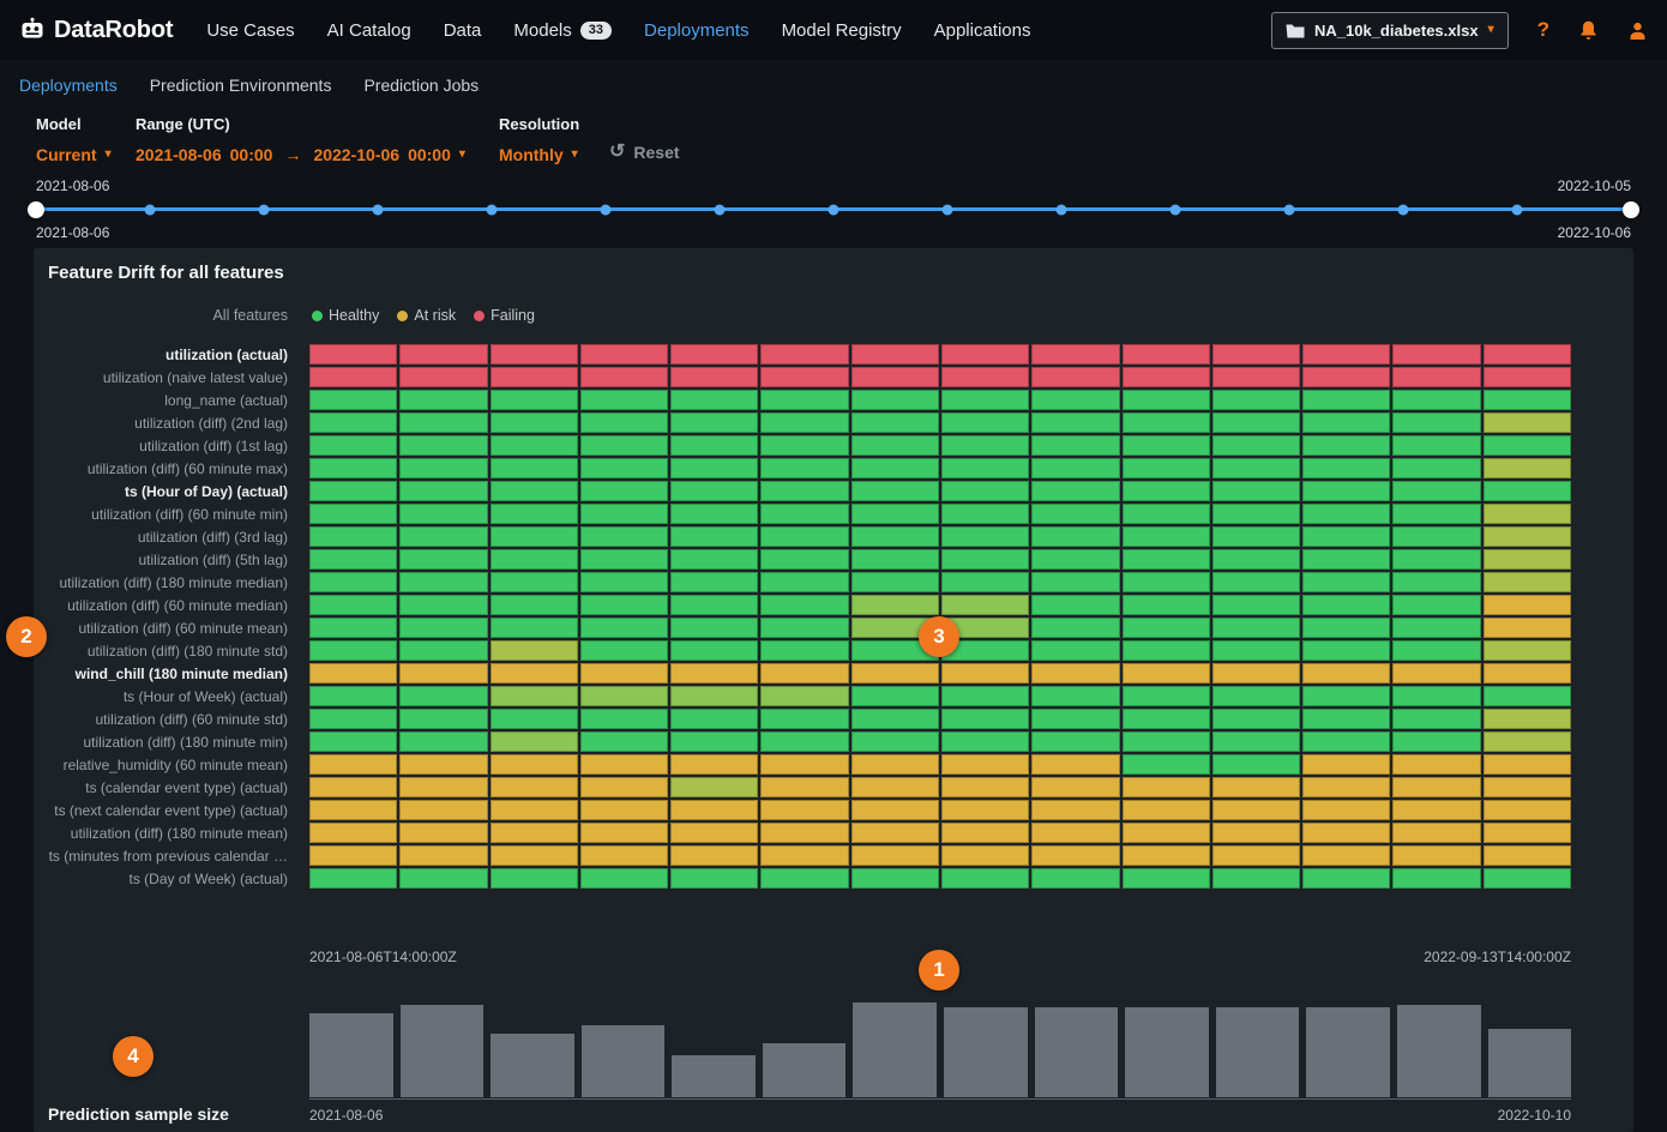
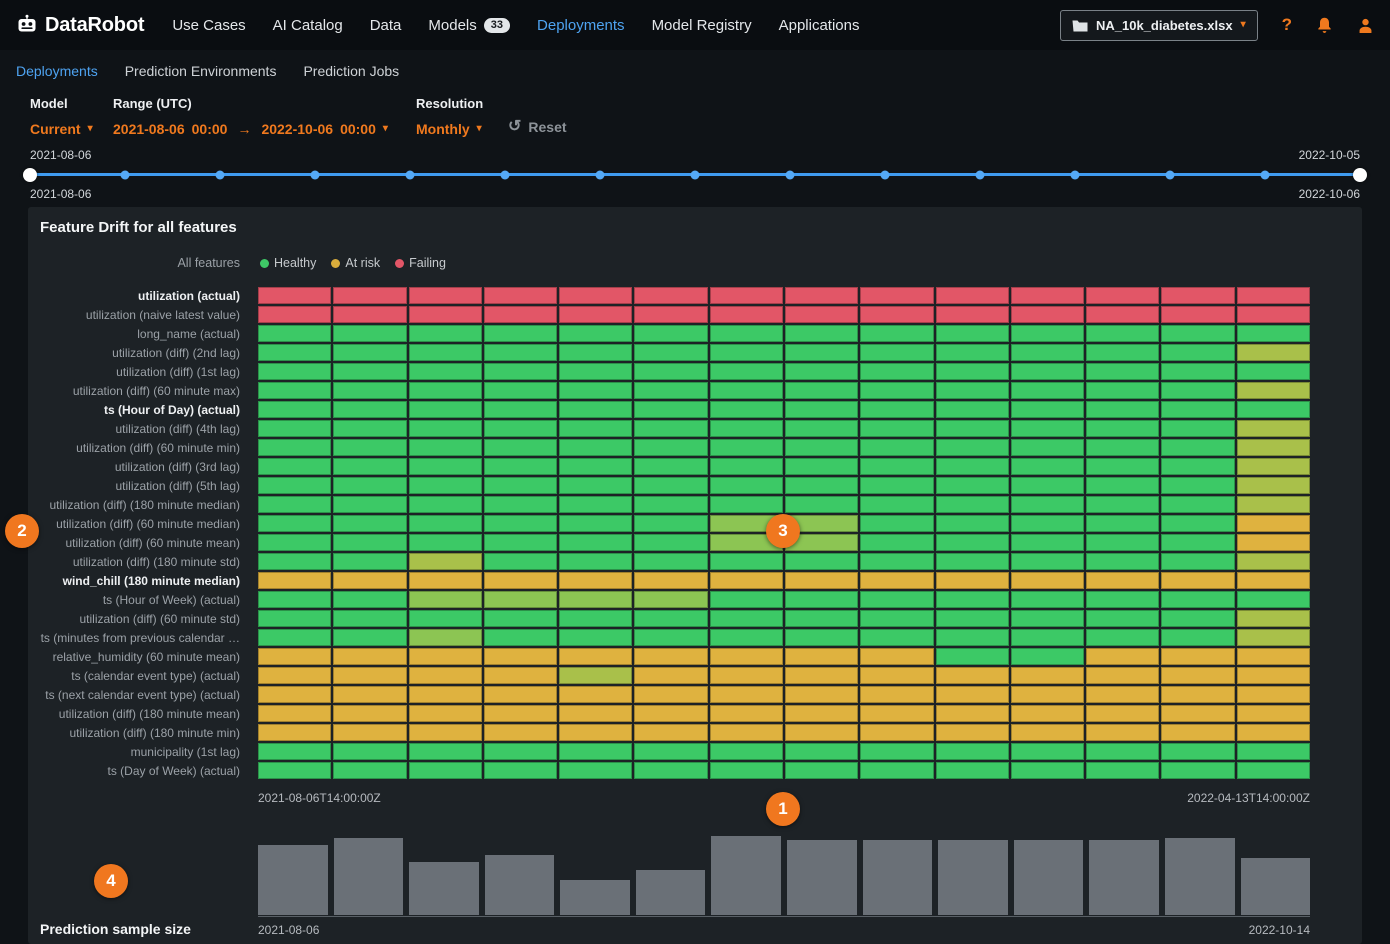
  DataRobot
  Use Cases
  AI Catalog
  Data
  Models
  33
  Deployments
  Model Registry
  Applications
  NA_10k_diabetes.xlsx
  ▾
  ?
  Deployments
  Prediction Environments
  Prediction Jobs
  Model
  Current
  ▾
  Range (UTC)
  2021-08-06
  00:00
  →
  2022-10-06
  00:00
  ▾
  Resolution
  Monthly
  ▾
  ↺
  Reset
  2021-08-06
  2022-10-05
  2021-08-06
  2022-10-06
  Feature Drift for all features
  All features
  Healthy
  At risk
  Failing
  utilization (actual)
  utilization (naive latest value)
  long_name (actual)
  utilization (diff) (2nd lag)
  utilization (diff) (1st lag)
  utilization (diff) (60 minute max)
  ts (Hour of Day) (actual)
+ utilization (diff) (4th lag)
  utilization (diff) (60 minute min)
  utilization (diff) (3rd lag)
  utilization (diff) (5th lag)
  utilization (diff) (180 minute median)
  utilization (diff) (60 minute median)
  utilization (diff) (60 minute mean)
  utilization (diff) (180 minute std)
  wind_chill (180 minute median)
  ts (Hour of Week) (actual)
  utilization (diff) (60 minute std)
- utilization (diff) (180 minute min)
+ ts (minutes from previous calendar …
  relative_humidity (60 minute mean)
  ts (calendar event type) (actual)
  ts (next calendar event type) (actual)
  utilization (diff) (180 minute mean)
- ts (minutes from previous calendar …
+ utilization (diff) (180 minute min)
+ municipality (1st lag)
  ts (Day of Week) (actual)
  2021-08-06T14:00:00Z
- 2022-09-13T14:00:00Z
+ 2022-04-13T14:00:00Z
  2021-08-06
- 2022-10-10
+ 2022-10-14
  Prediction sample size
  1
  2
  3
  4
